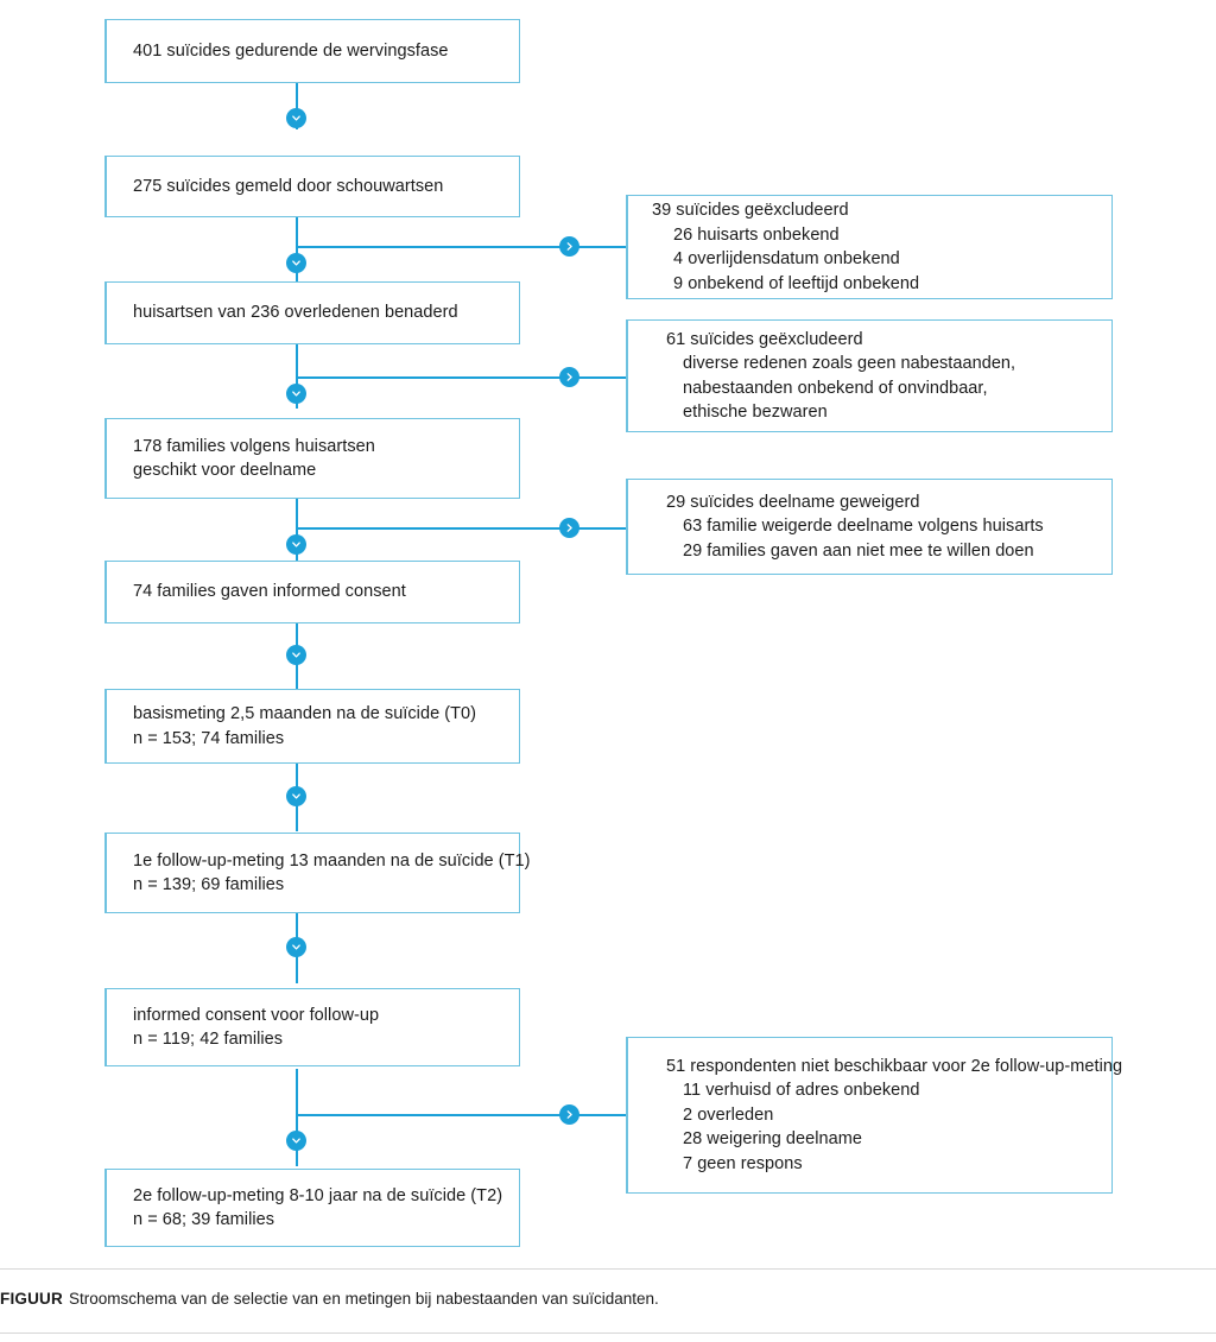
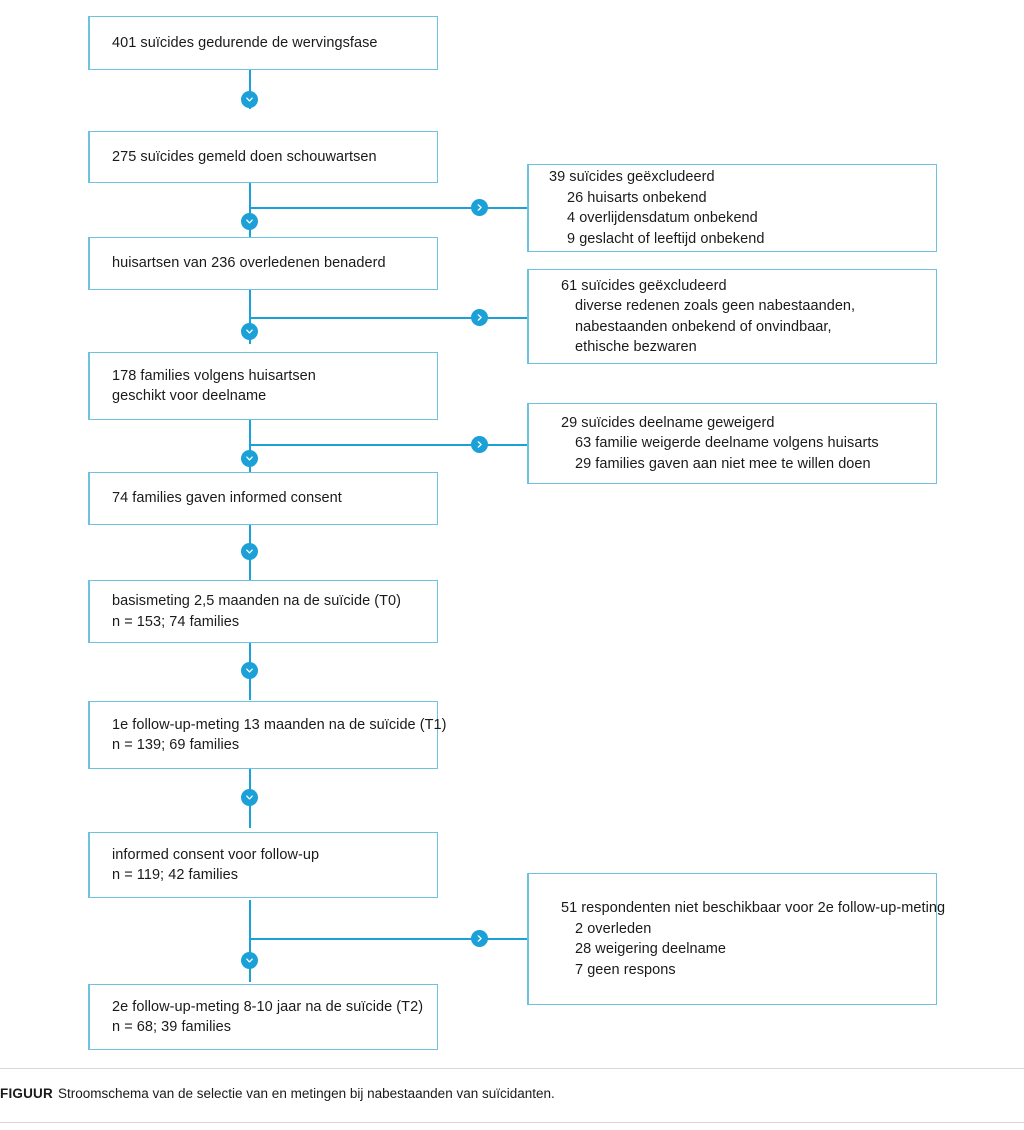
  401 suïcides gedurende de wervingsfase
- 275 suïcides gemeld door schouwartsen
+ 275 suïcides gemeld doen schouwartsen
  huisartsen van 236 overledenen benaderd
  178 families volgens huisartsen
  geschikt voor deelname
  74 families gaven informed consent
  basismeting 2,5 maanden na de suïcide (T0)
  n = 153; 74 families
  1e follow-up-meting 13 maanden na de suïcide (T1)
  n = 139; 69 families
  informed consent voor follow-up
  n = 119; 42 families
  2e follow-up-meting 8-10 jaar na de suïcide (T2)
  n = 68; 39 families
  39 suïcides geëxcludeerd
  26 huisarts onbekend
  4 overlijdensdatum onbekend
- 9 onbekend of leeftijd onbekend
+ 9 geslacht of leeftijd onbekend
  61 suïcides geëxcludeerd
  diverse redenen zoals geen nabestaanden,
  nabestaanden onbekend of onvindbaar,
  ethische bezwaren
  29 suïcides deelname geweigerd
  63 familie weigerde deelname volgens huisarts
  29 families gaven aan niet mee te willen doen
  51 respondenten niet beschikbaar voor 2e follow-up-meting
- 11 verhuisd of adres onbekend
  2 overleden
  28 weigering deelname
  7 geen respons
  FIGUUR Stroomschema van de selectie van en metingen bij nabestaanden van suïcidanten.
